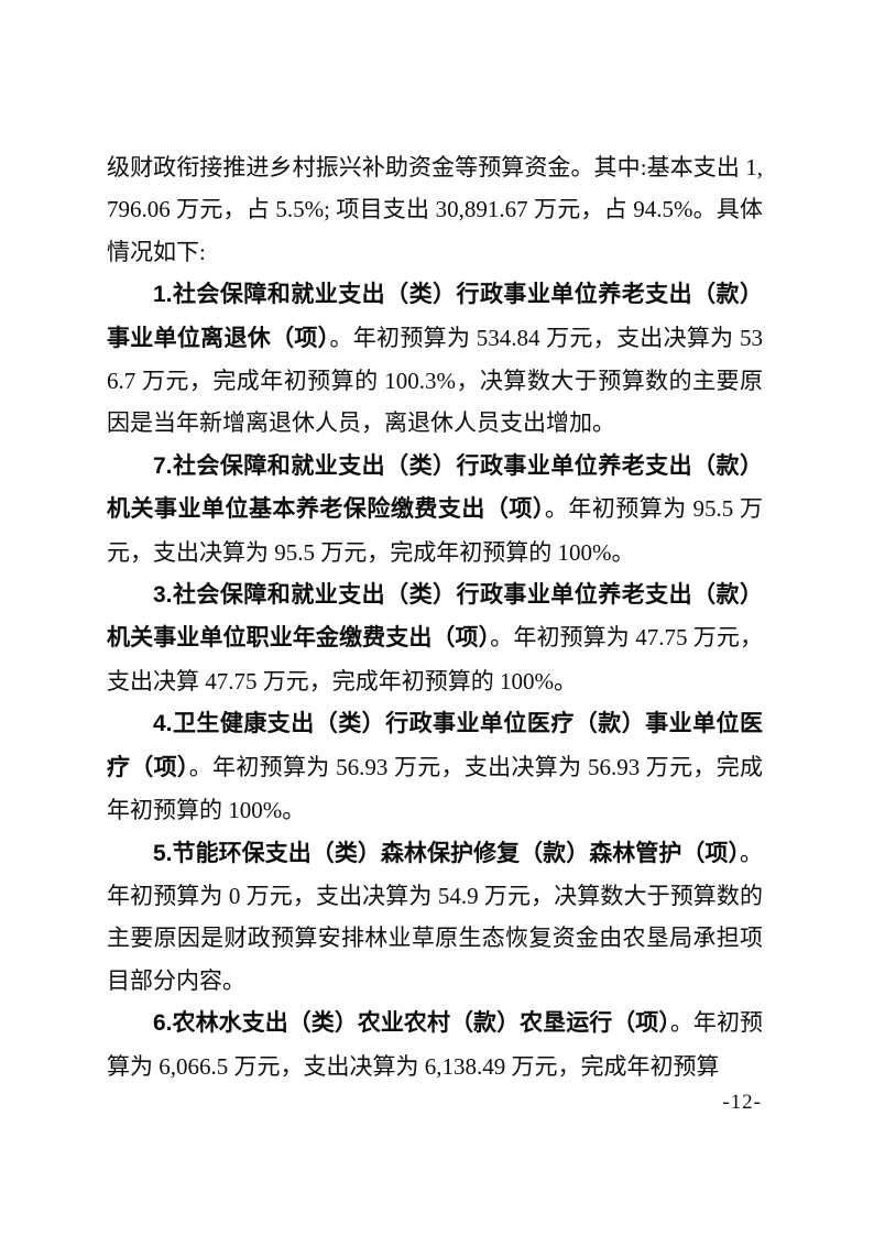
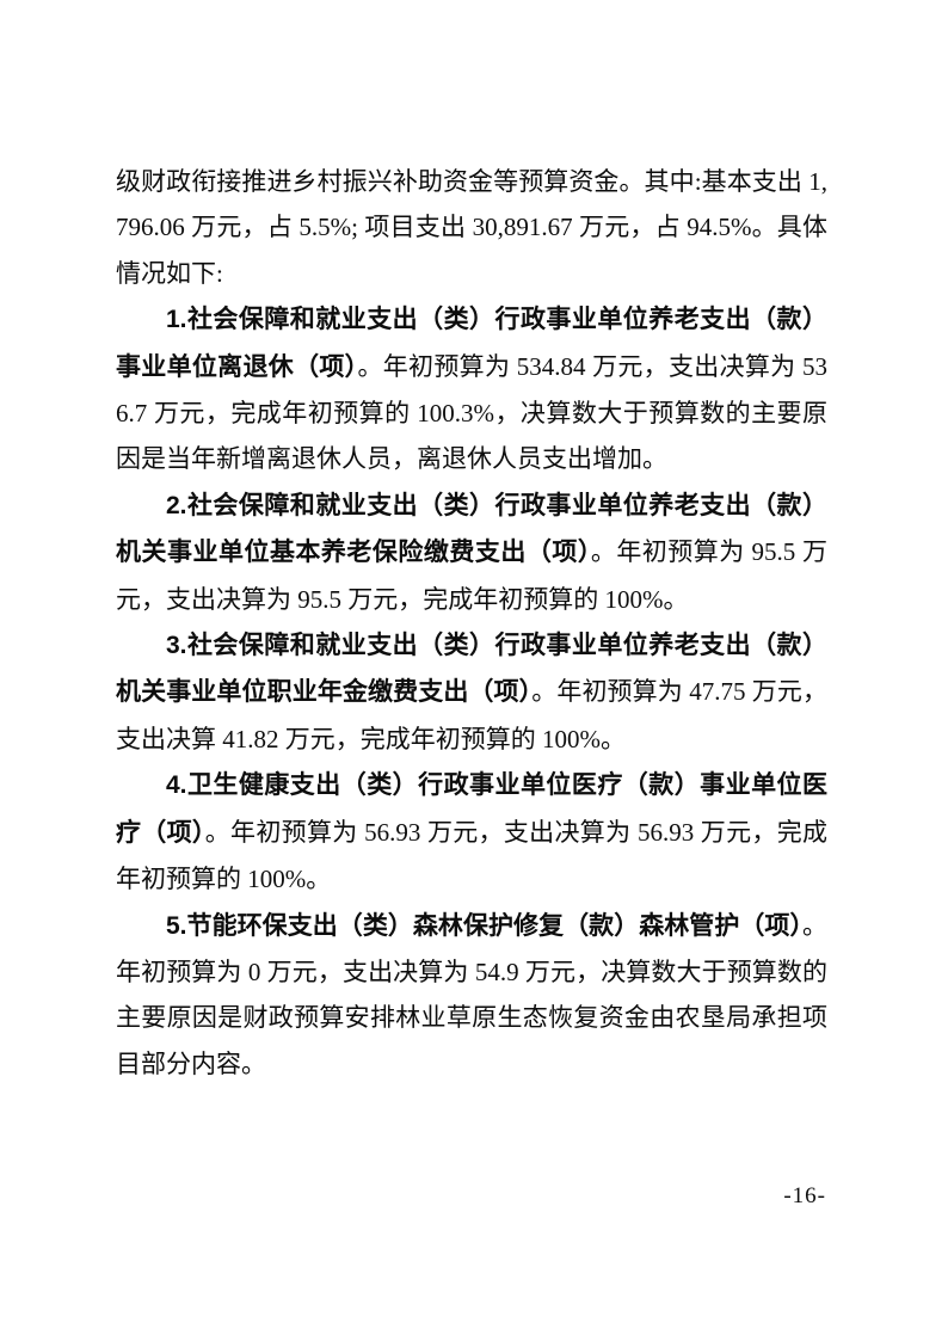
  级财政衔接推进乡村振兴补助资金等预算资金。其中:基本支出 1,796.06 万元，占 5.5%; 项目支出 30,891.67 万元，占 94.5%。具体情况如下:
  1.社会保障和就业支出（类）行政事业单位养老支出（款）事业单位离退休（项）。年初预算为 534.84 万元，支出决算为 536.7 万元，完成年初预算的 100.3%，决算数大于预算数的主要原因是当年新增离退休人员，离退休人员支出增加。
- 7.社会保障和就业支出（类）行政事业单位养老支出（款）机关事业单位基本养老保险缴费支出（项）。年初预算为 95.5 万元，支出决算为 95.5 万元，完成年初预算的 100%。
+ 2.社会保障和就业支出（类）行政事业单位养老支出（款）机关事业单位基本养老保险缴费支出（项）。年初预算为 95.5 万元，支出决算为 95.5 万元，完成年初预算的 100%。
- 3.社会保障和就业支出（类）行政事业单位养老支出（款）机关事业单位职业年金缴费支出（项）。年初预算为 47.75 万元，支出决算 47.75 万元，完成年初预算的 100%。
+ 3.社会保障和就业支出（类）行政事业单位养老支出（款）机关事业单位职业年金缴费支出（项）。年初预算为 47.75 万元，支出决算 41.82 万元，完成年初预算的 100%。
  4.卫生健康支出（类）行政事业单位医疗（款）事业单位医疗（项）。年初预算为 56.93 万元，支出决算为 56.93 万元，完成年初预算的 100%。
  5.节能环保支出（类）森林保护修复（款）森林管护（项）。年初预算为 0 万元，支出决算为 54.9 万元，决算数大于预算数的主要原因是财政预算安排林业草原生态恢复资金由农垦局承担项目部分内容。
- 6.农林水支出（类）农业农村（款）农垦运行（项）。年初预算为 6,066.5 万元，支出决算为 6,138.49 万元，完成年初预算
- -12-
+ -16-
